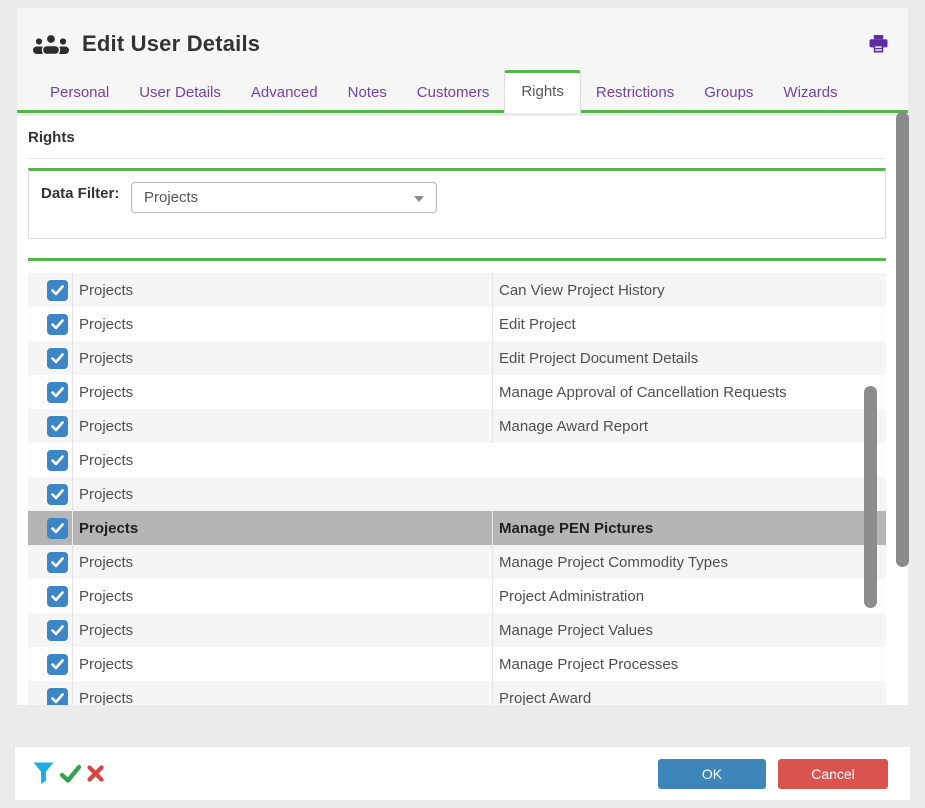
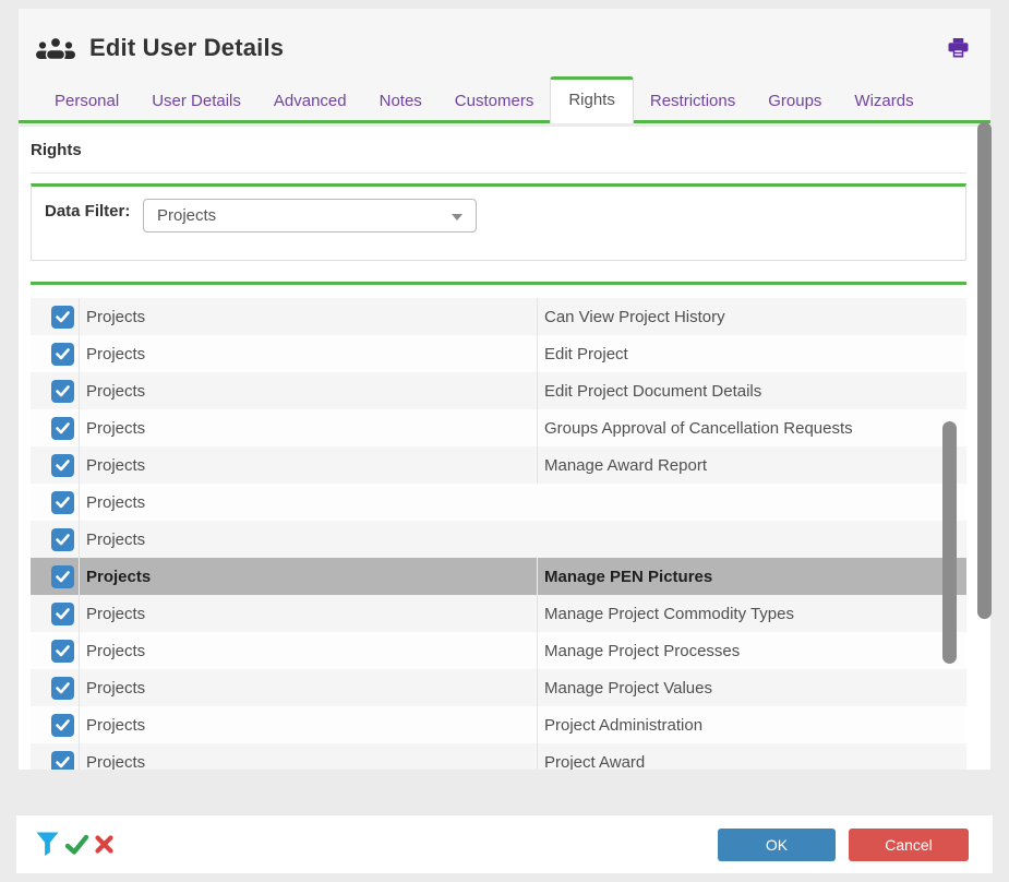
  Edit User Details
  Personal
  User Details
  Advanced
  Notes
  Customers
  Rights
  Restrictions
  Groups
  Wizards
  Rights
  Data Filter:
  Projects
  Projects
  Can View Project History
  Projects
  Edit Project
  Projects
  Edit Project Document Details
  Projects
- Manage Approval of Cancellation Requests
+ Groups Approval of Cancellation Requests
  Projects
  Manage Award Report
  Projects
  Projects
  Projects
  Manage PEN Pictures
  Projects
  Manage Project Commodity Types
  Projects
- Project Administration
+ Manage Project Processes
  Projects
  Manage Project Values
  Projects
- Manage Project Processes
+ Project Administration
  Projects
  Project Award
  OK
  Cancel
